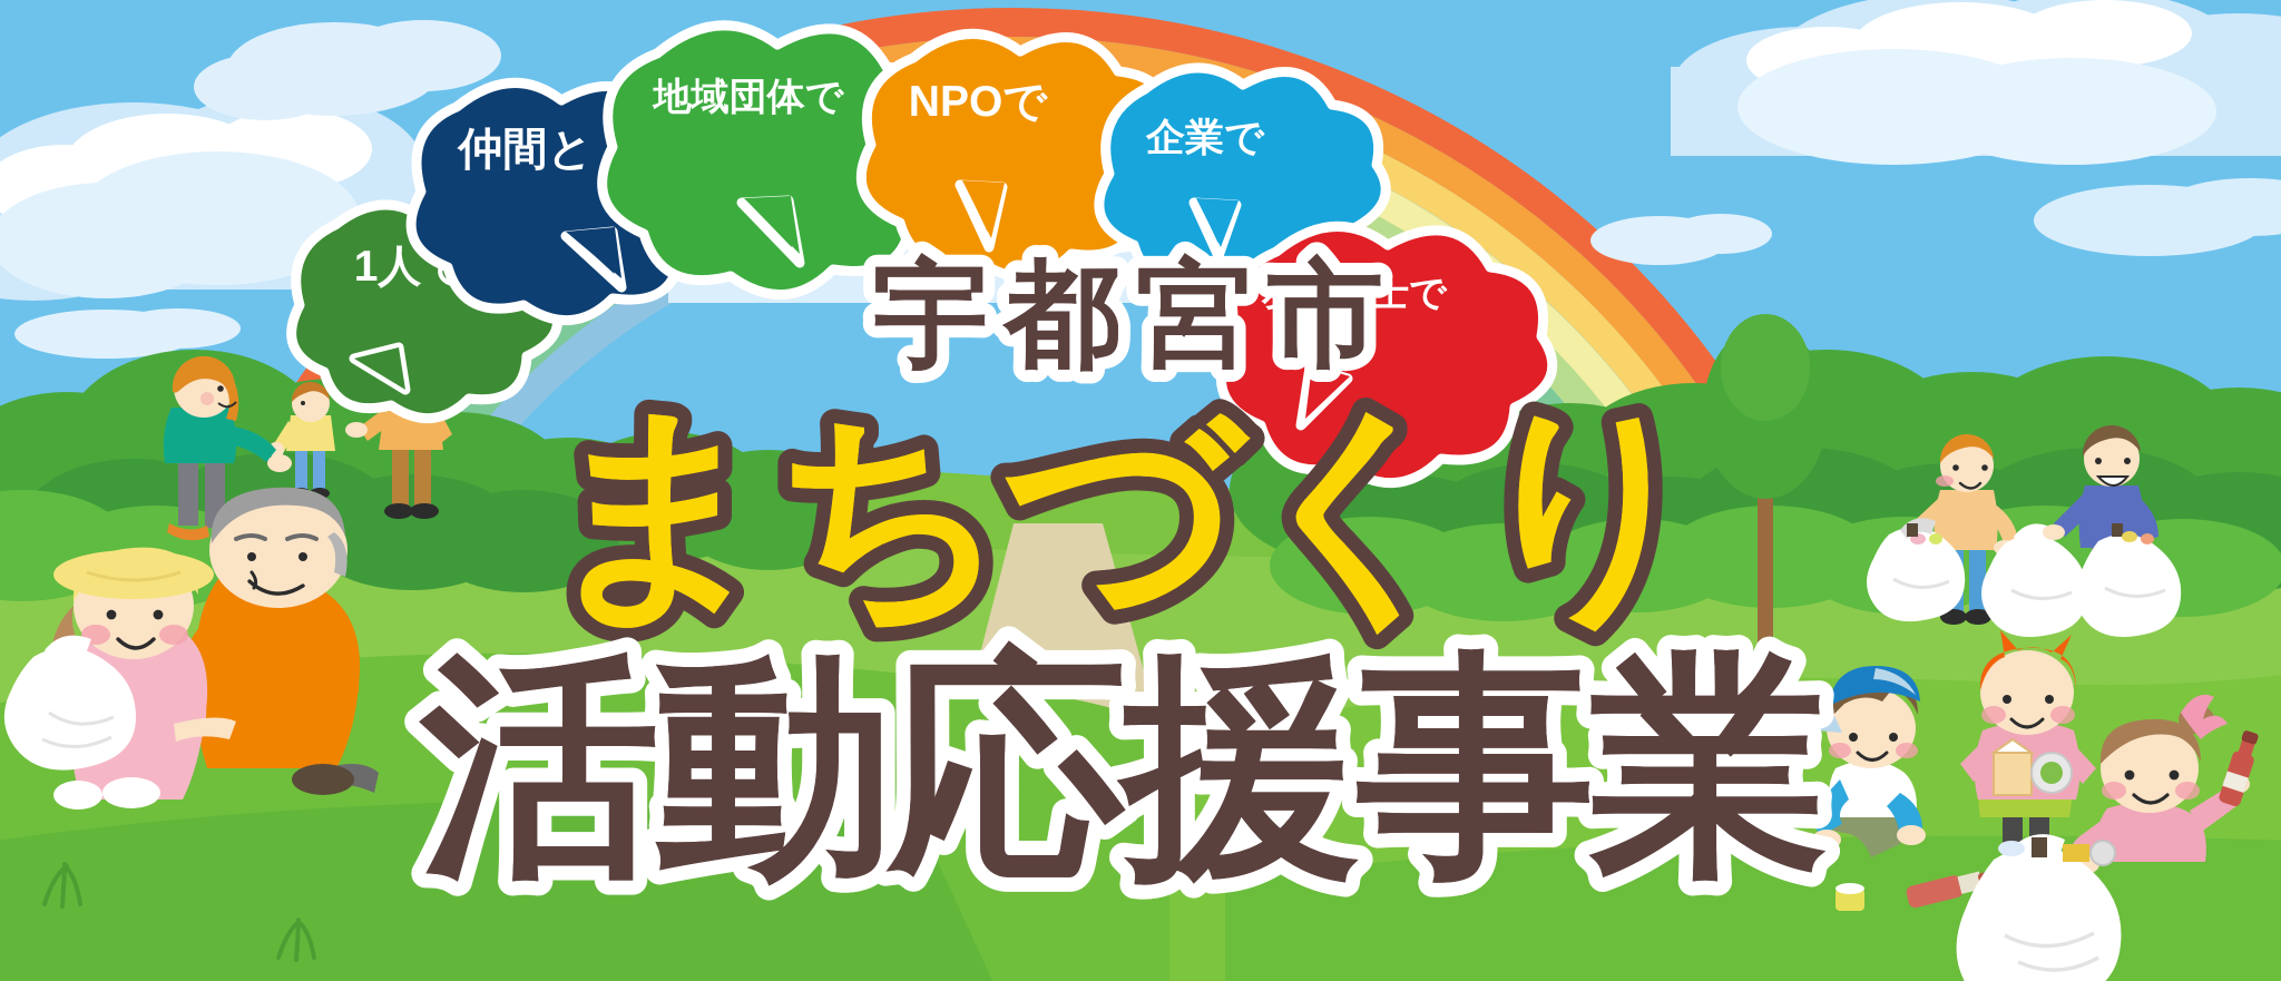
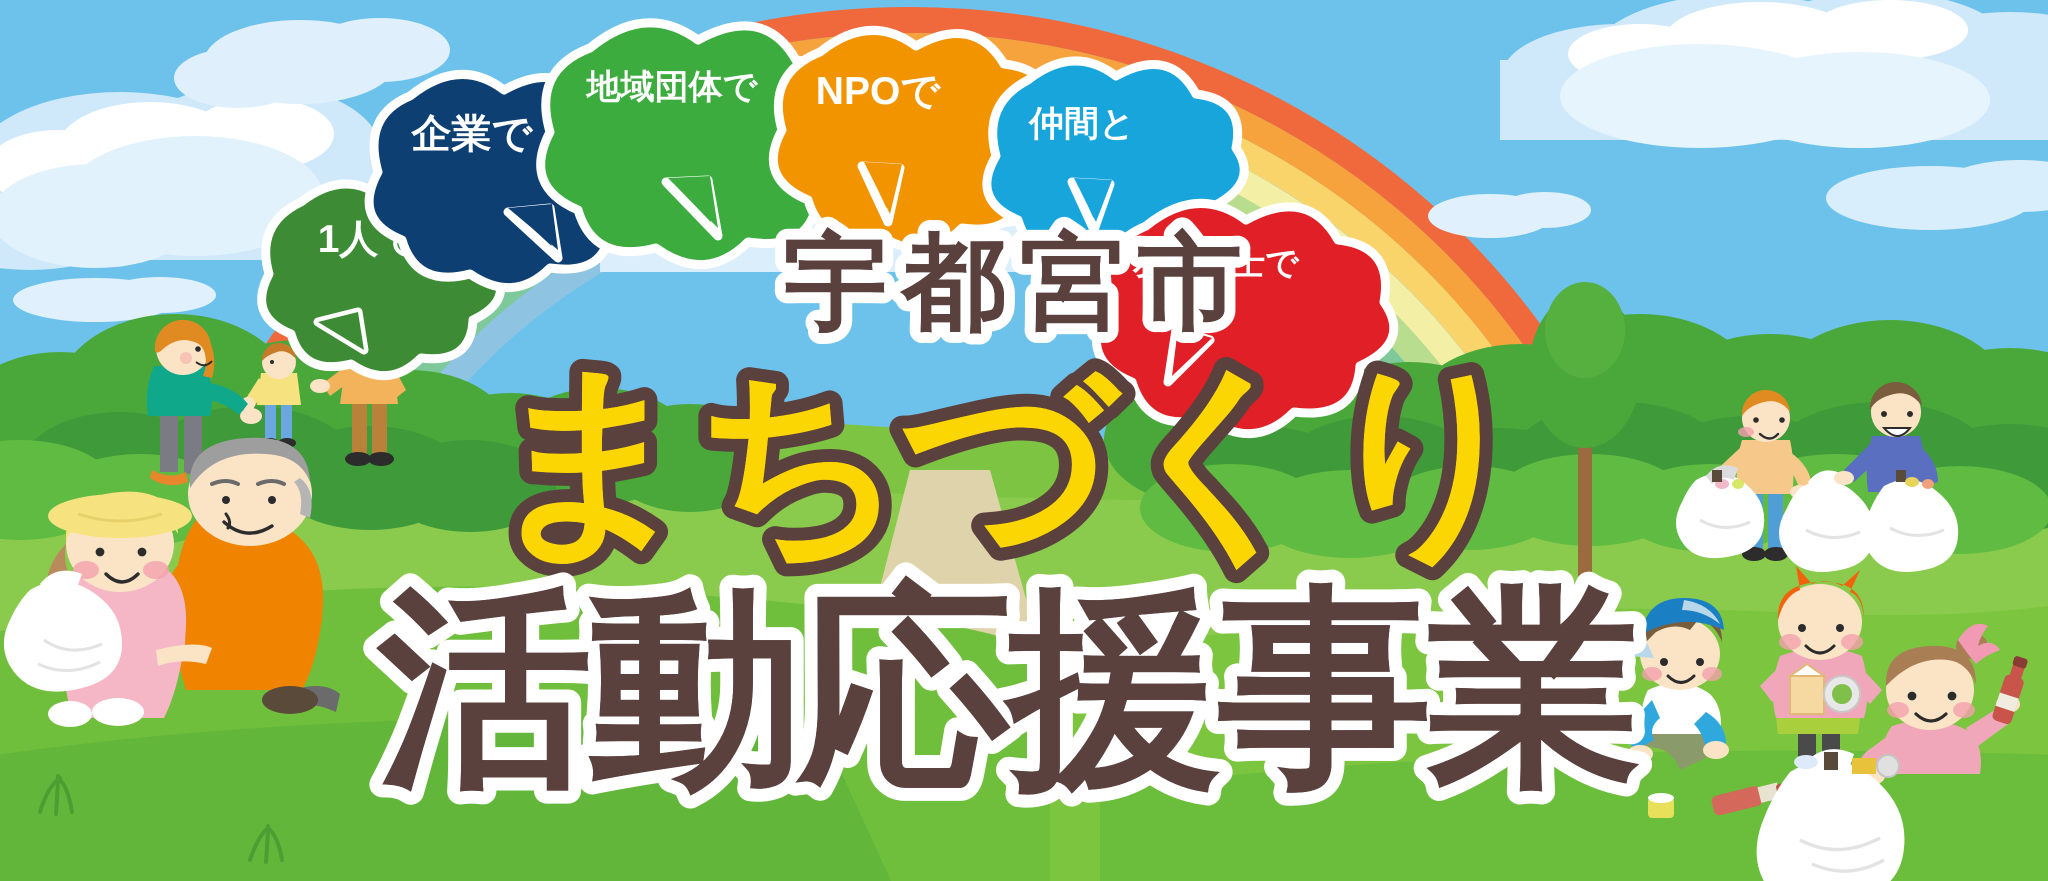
- 仲間と
+ 企業で
  地域団体で
  NPOで
- 企業で
+ 仲間と
  友達同士で
  宇都宮市
  まちづくり
  活動応援事業
